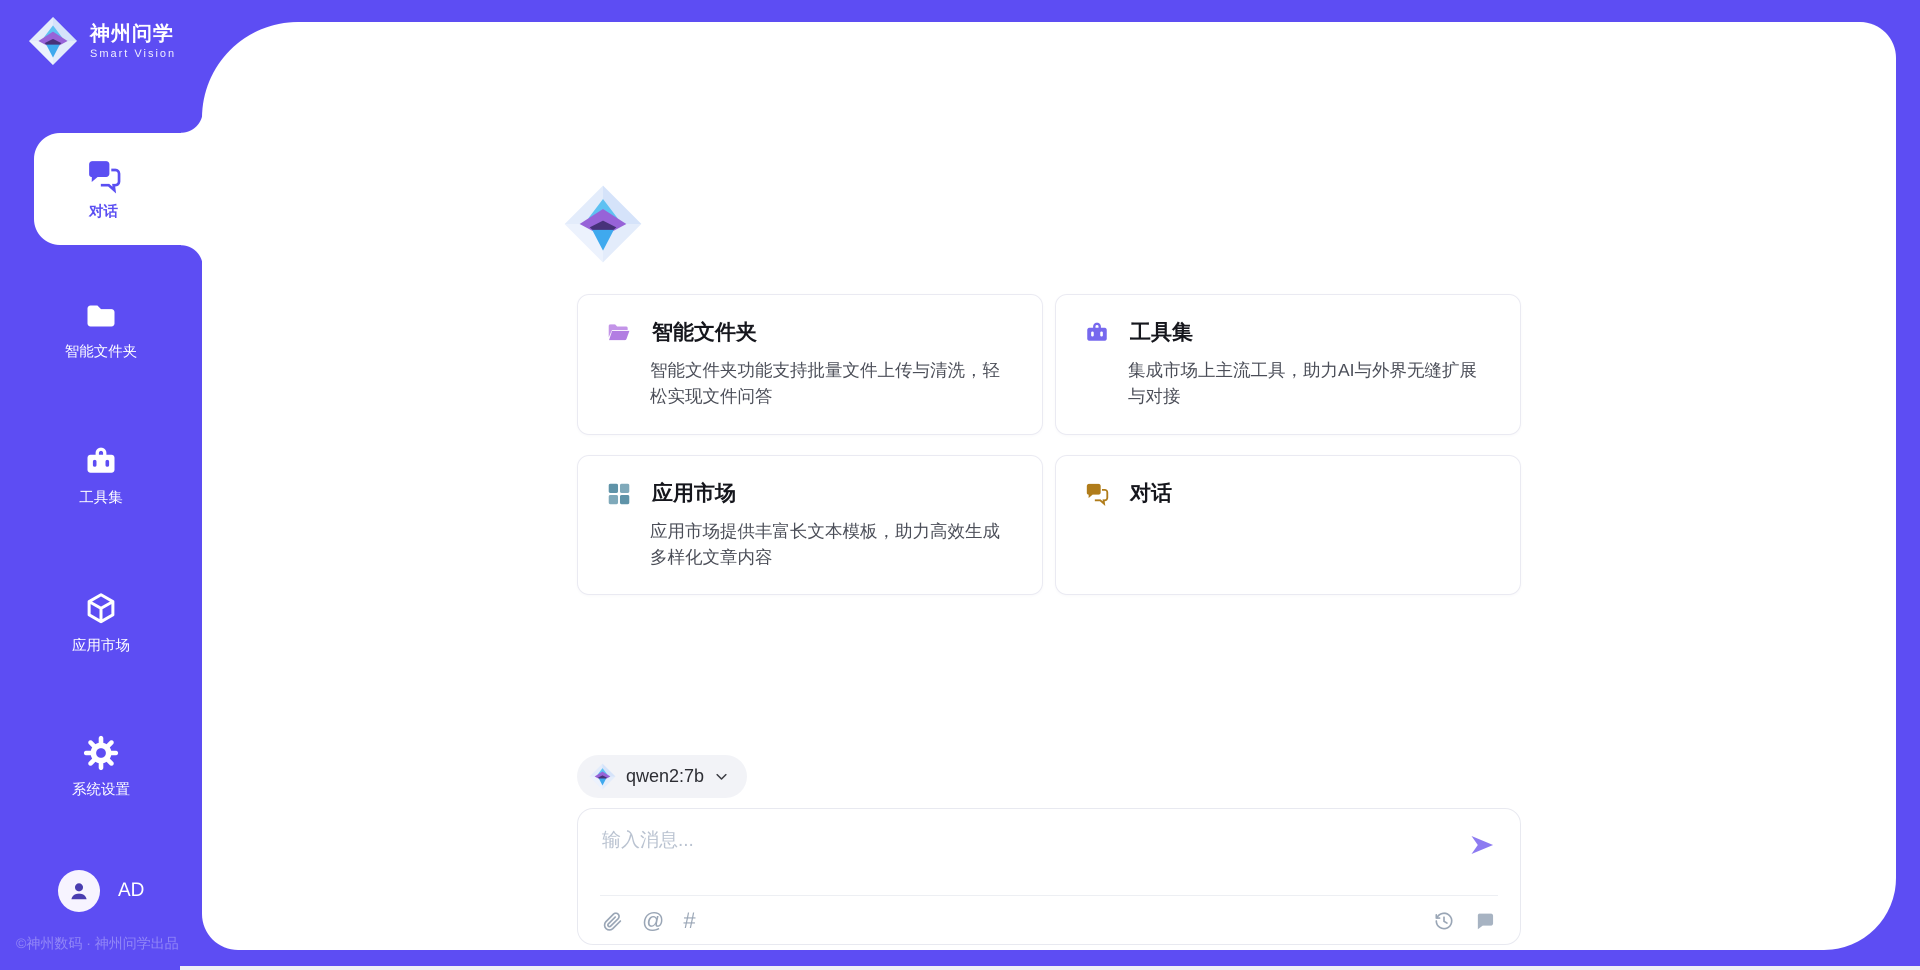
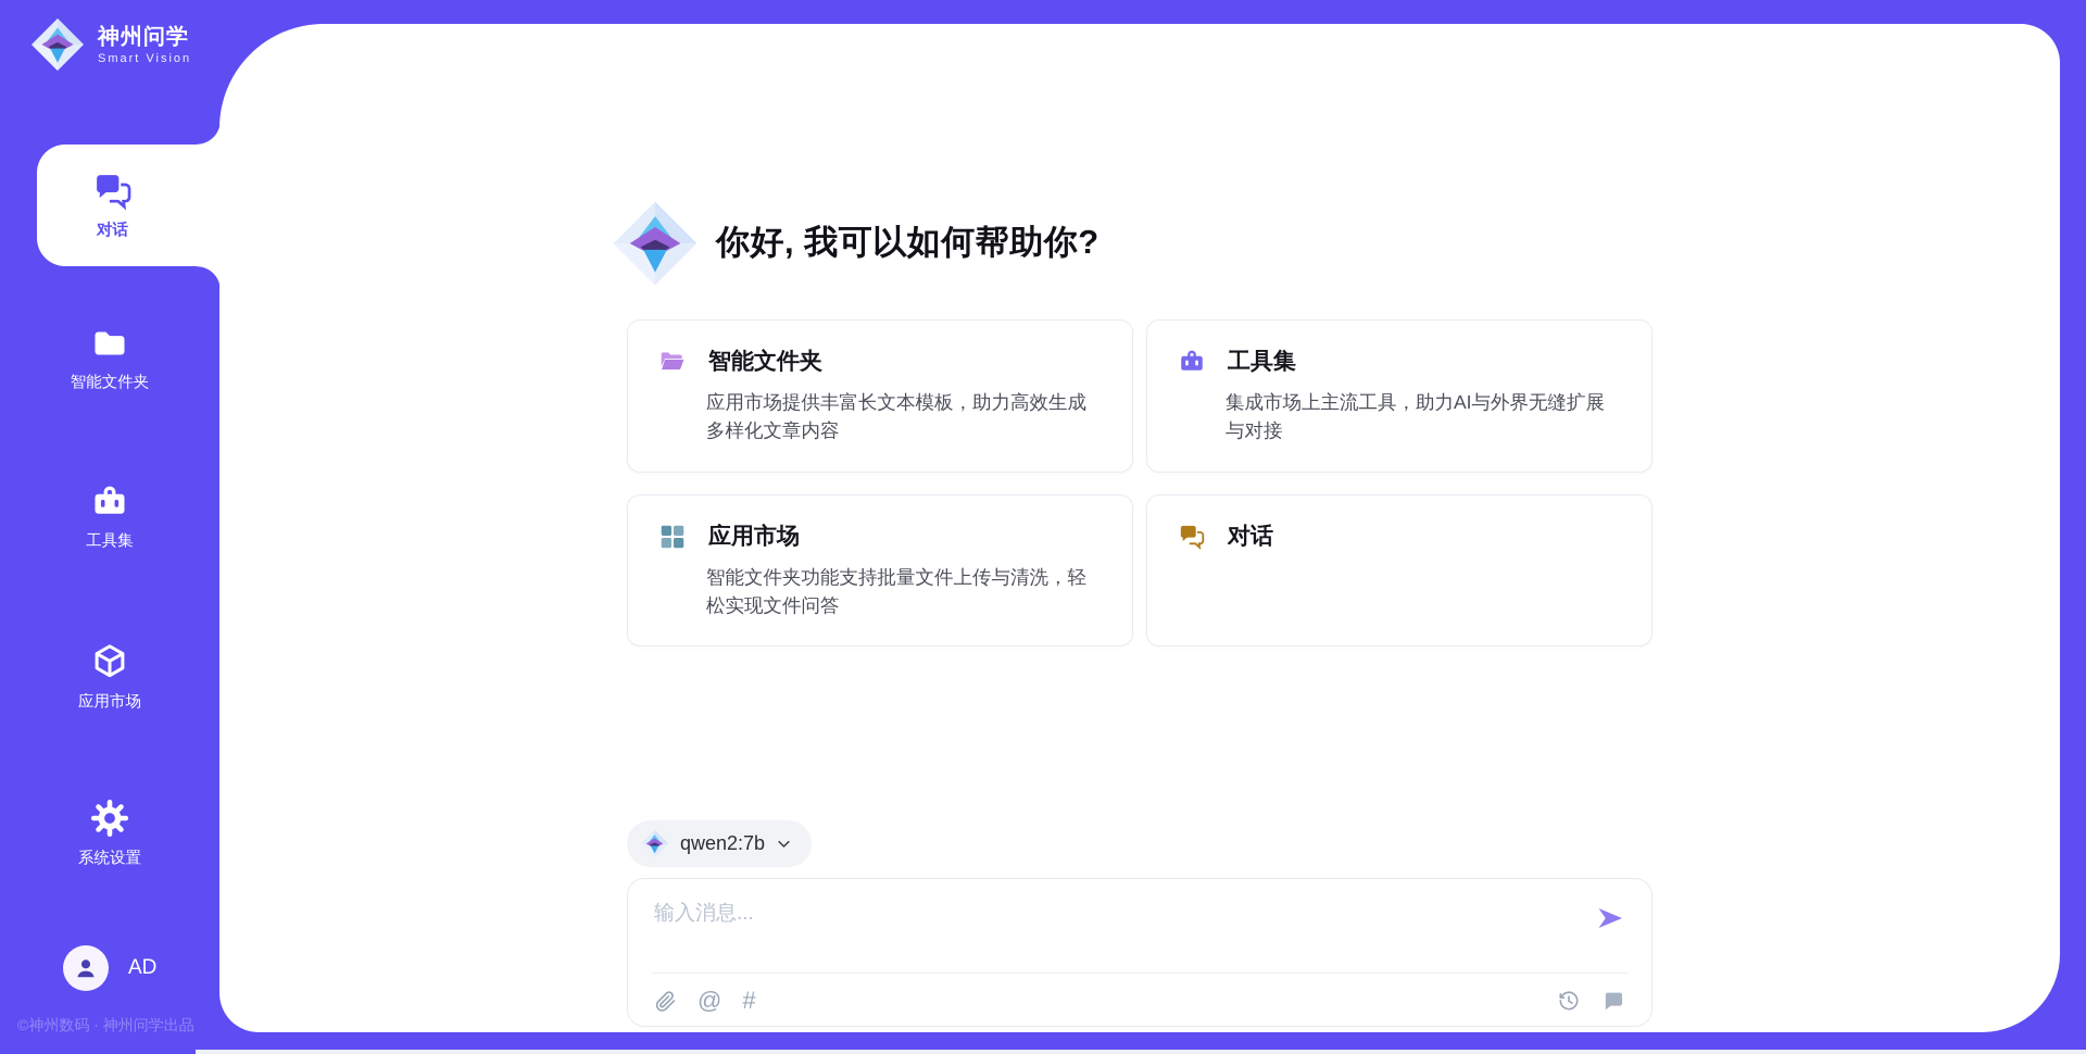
  神州问学
  Smart Vision
  对话
  智能文件夹
  工具集
  应用市场
  系统设置
  AD
  ©神州数码 · 神州问学出品
+ 你好, 我可以如何帮助你?
  智能文件夹
- 智能文件夹功能支持批量文件上传与清洗，轻松实现文件问答
+ 应用市场提供丰富长文本模板，助力高效生成多样化文章内容
  工具集
  集成市场上主流工具，助力AI与外界无缝扩展与对接
  应用市场
- 应用市场提供丰富长文本模板，助力高效生成多样化文章内容
+ 智能文件夹功能支持批量文件上传与清洗，轻松实现文件问答
  对话
  qwen2:7b
  输入消息...
  @
  #
